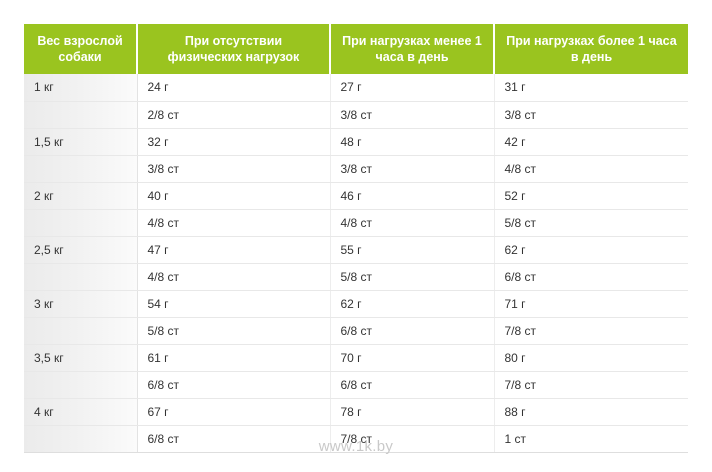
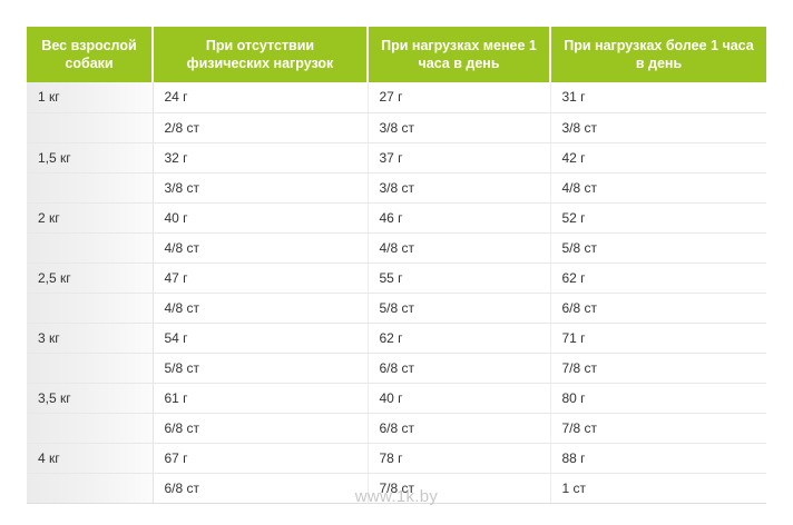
  www.1k.by
  Вес взрослой собаки	При отсутствии физических нагрузок	При нагрузках менее 1 часа в день	При нагрузках более 1 часа в день
  1 кг	24 г	27 г	31 г
  	2/8 ст	3/8 ст	3/8 ст
- 1,5 кг	32 г	48 г	42 г
+ 1,5 кг	32 г	37 г	42 г
  	3/8 ст	3/8 ст	4/8 ст
  2 кг	40 г	46 г	52 г
  	4/8 ст	4/8 ст	5/8 ст
  2,5 кг	47 г	55 г	62 г
  	4/8 ст	5/8 ст	6/8 ст
  3 кг	54 г	62 г	71 г
  	5/8 ст	6/8 ст	7/8 ст
- 3,5 кг	61 г	70 г	80 г
+ 3,5 кг	61 г	40 г	80 г
  	6/8 ст	6/8 ст	7/8 ст
  4 кг	67 г	78 г	88 г
  	6/8 ст	7/8 ст	1 ст
